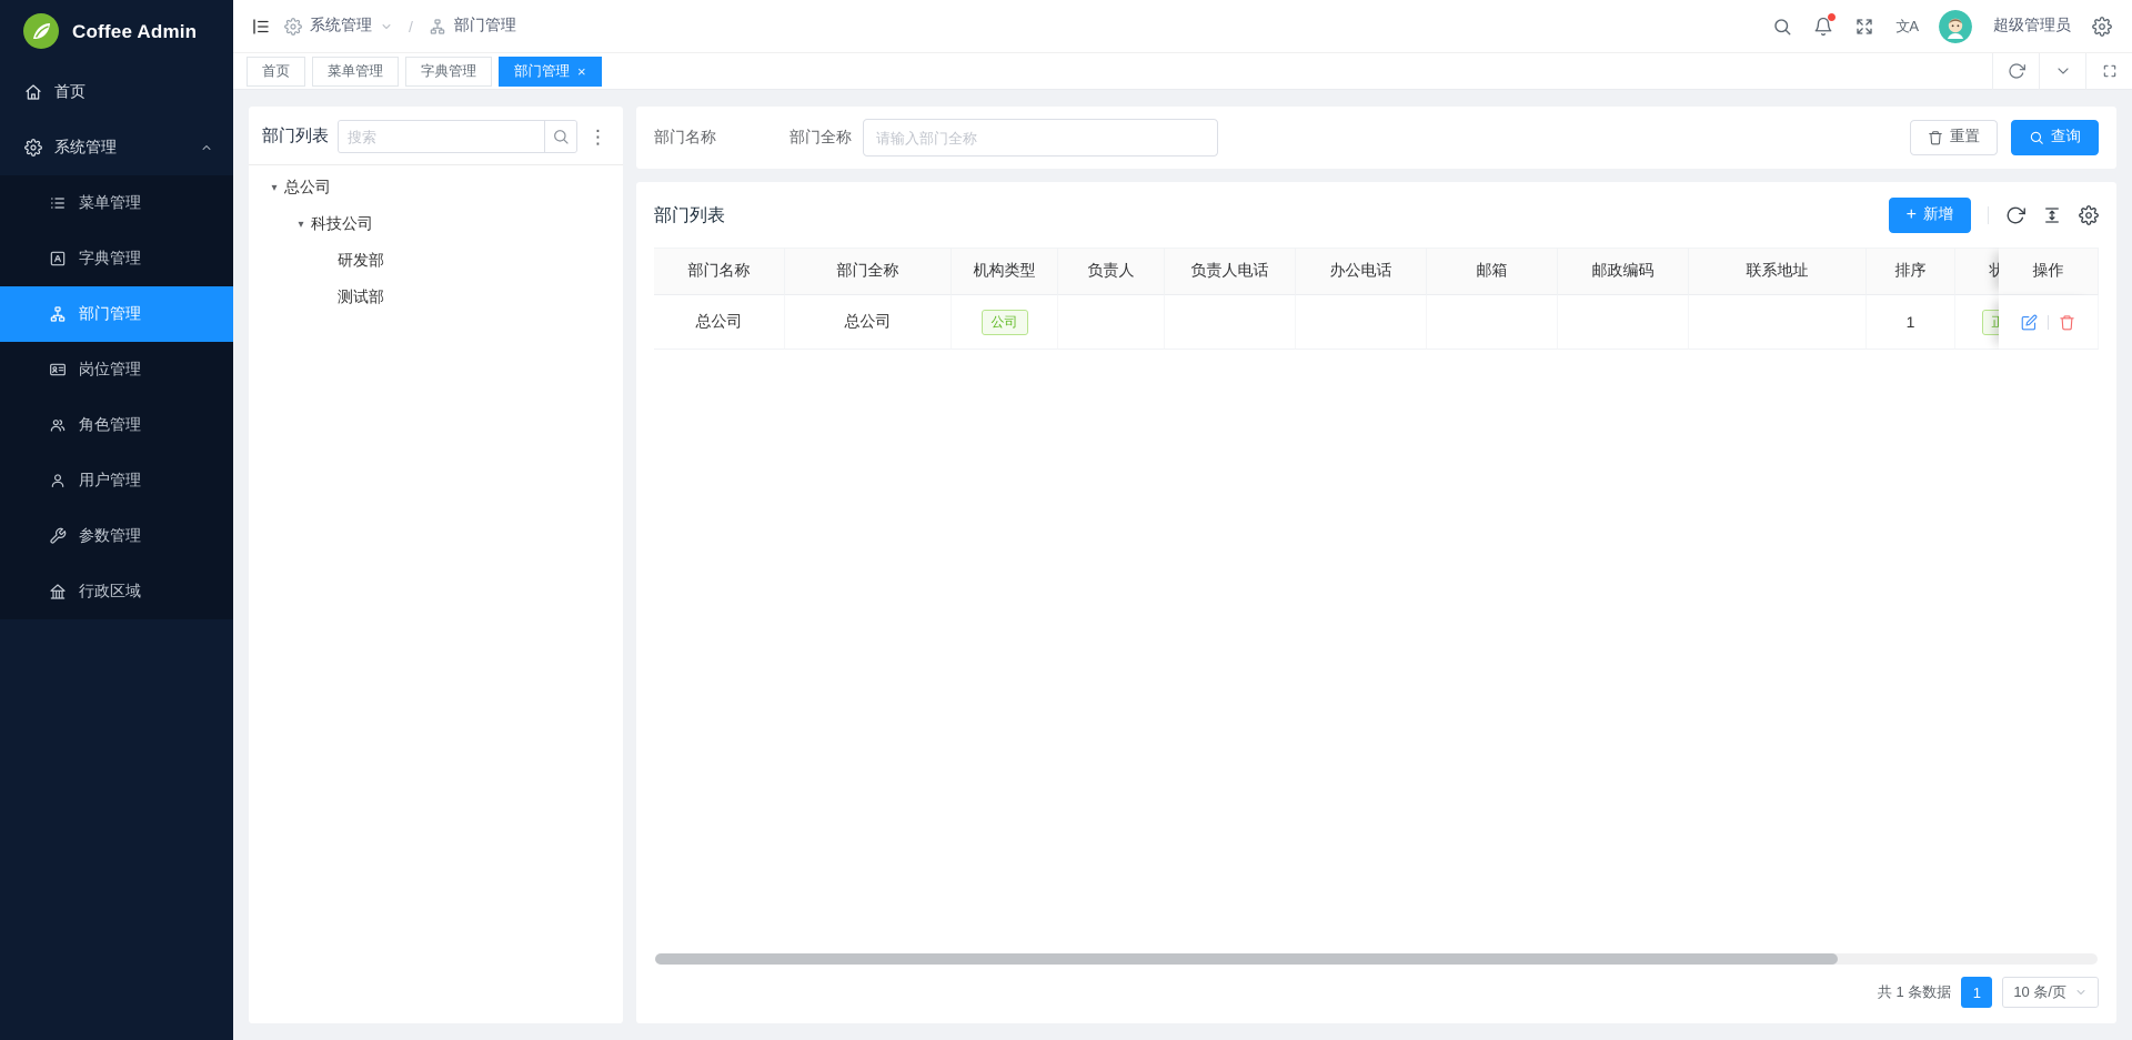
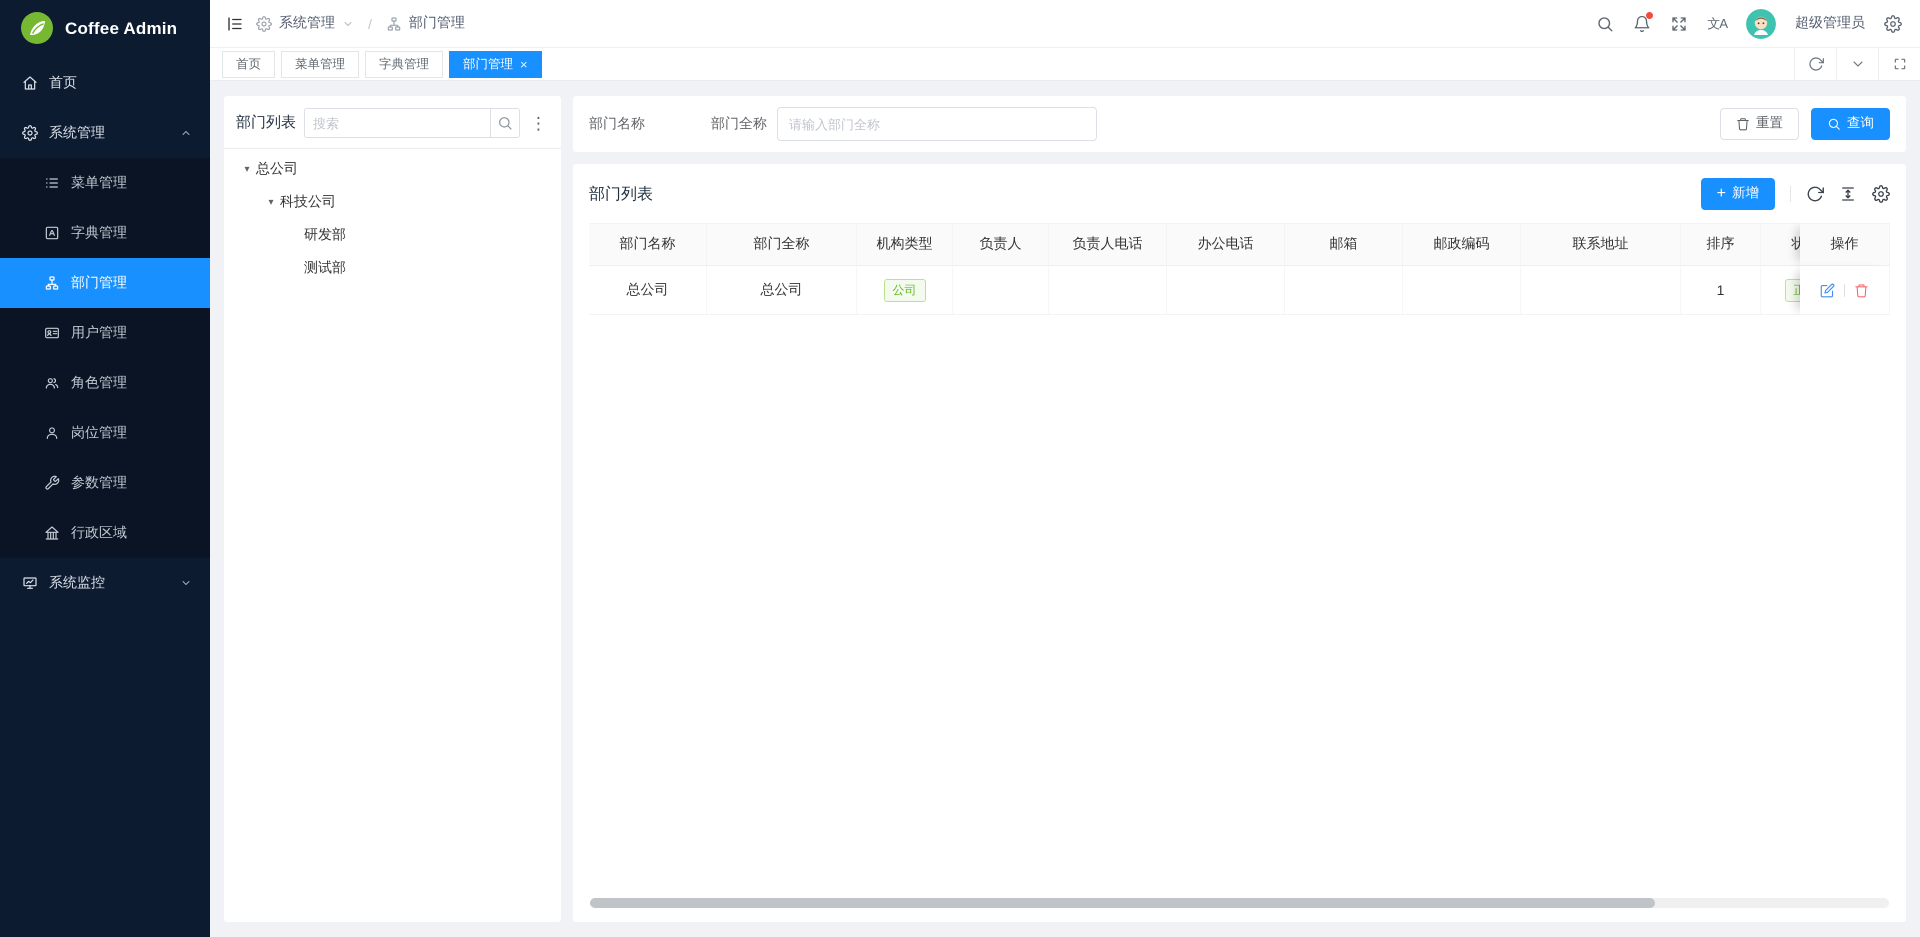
  Coffee Admin
  首页
  系统管理
  菜单管理
  字典管理
  部门管理
- 岗位管理
+ 用户管理
  角色管理
- 用户管理
+ 岗位管理
  参数管理
  行政区域
+ 系统监控
  系统管理
  /
  部门管理
  文A
  超级管理员
  首页
  菜单管理
  字典管理
  部门管理
  ×
  部门列表
  搜索
  ⋮
  ▾
  总公司
  ▾
  科技公司
  研发部
  测试部
  部门名称
  部门全称
  请输入部门全称
  重置
  查询
  部门列表
  +
  新增
  部门名称	部门全称	机构类型	负责人	负责人电话	办公电话	邮箱	邮政编码	联系地址	排序	状	操作
  总公司	总公司	公司							1
- 共 1 条数据
- 1
- 10 条/页
